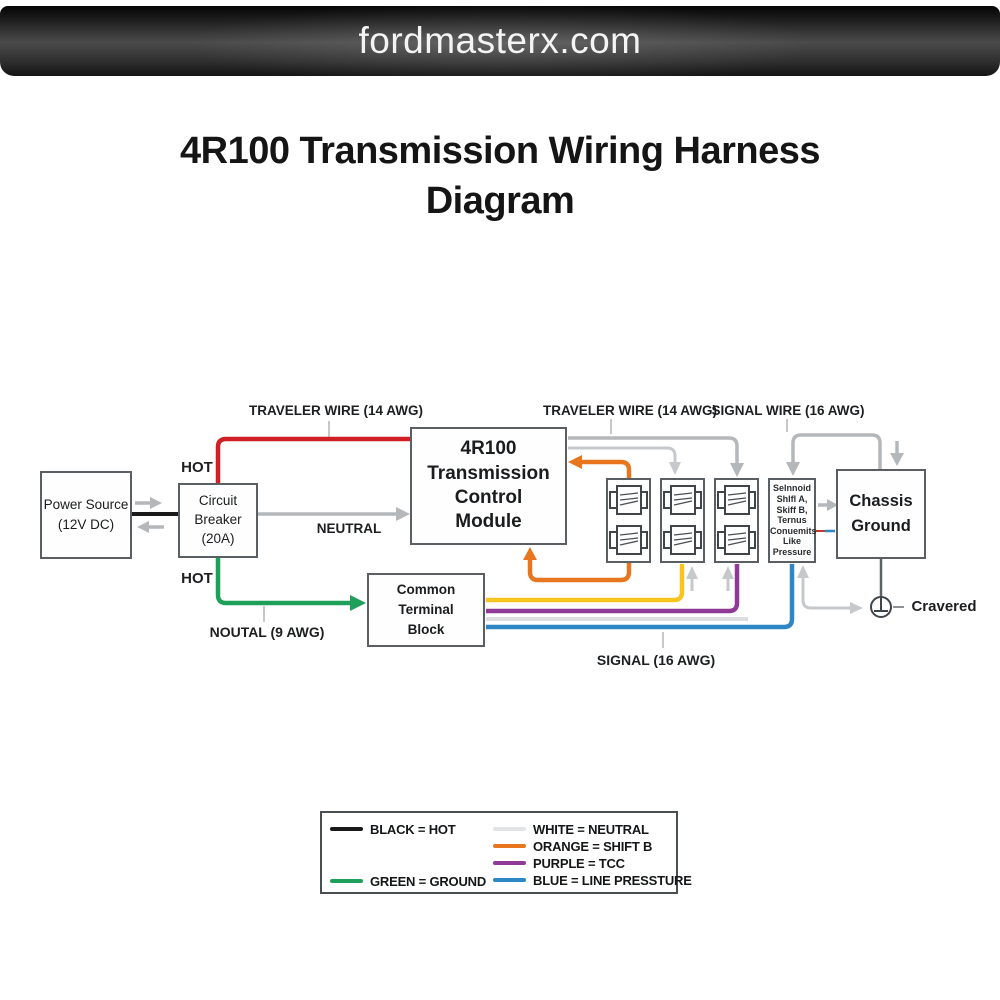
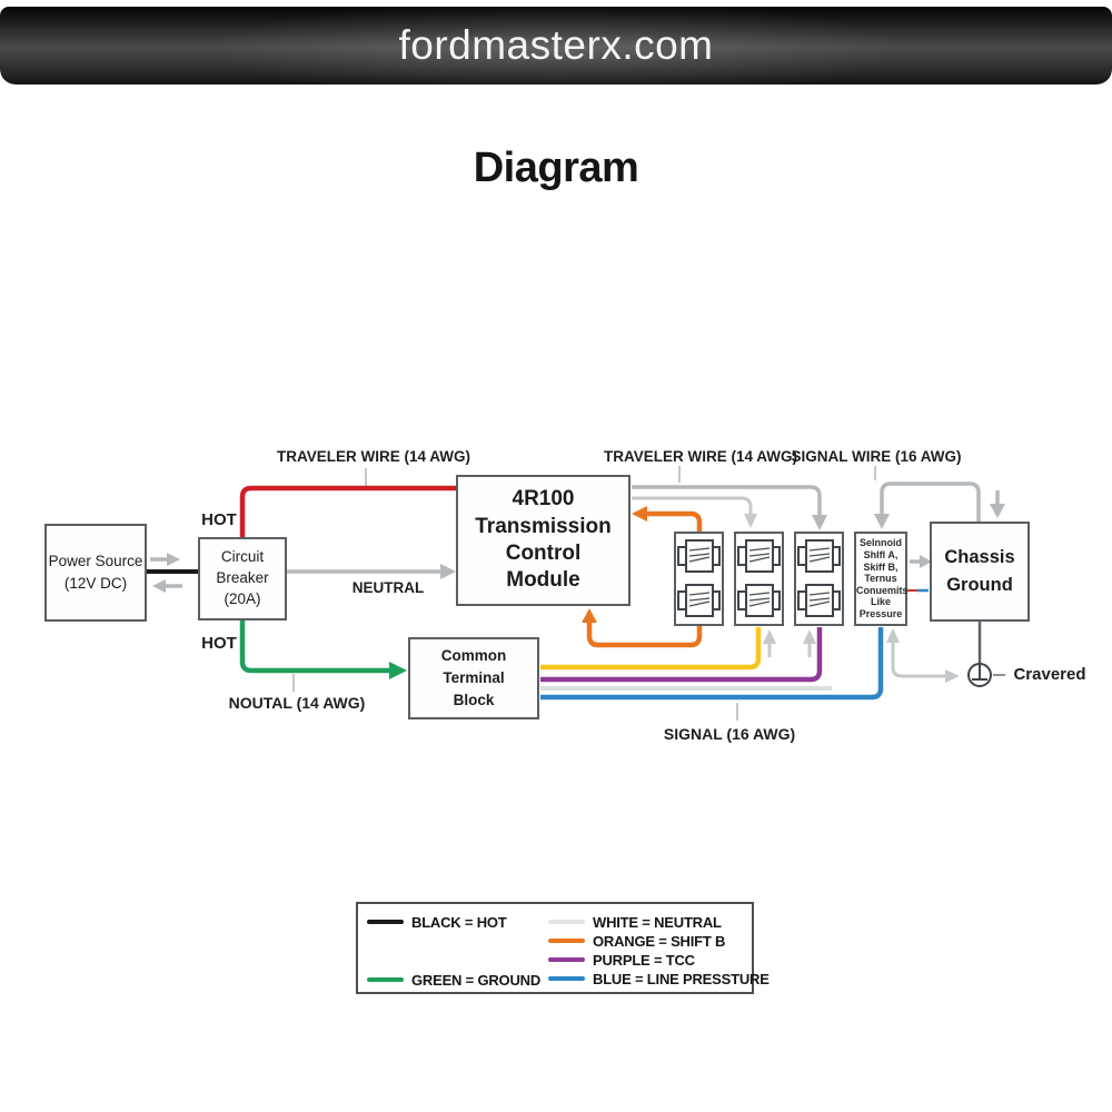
  fordmasterx.com
- 4R100 Transmission Wiring Harness
  Diagram
  Power Source
  (12V DC)
  Circuit
  Breaker
  (20A)
  4R100
  Transmission
  Control
  Module
  Common Terminal
  Block
  Selnnoid
  Shlfl A,
  Skiff B,
  Ternus
  Conuemits
  Like
  Pressure
  Chassis
  Ground
  TRAVELER WIRE (14 AWG)
  TRAVELER WIRE (14 AWG)
  SIGNAL WIRE (16 AWG)
  HOT
  HOT
  NEUTRAL
- NOUTAL (9 AWG)
+ NOUTAL (14 AWG)
  SIGNAL (16 AWG)
  Cravered
  BLACK = HOT
  GREEN = GROUND
  WHITE = NEUTRAL
  ORANGE = SHIFT B
  PURPLE = TCC
  BLUE = LINE PRESSTURE
